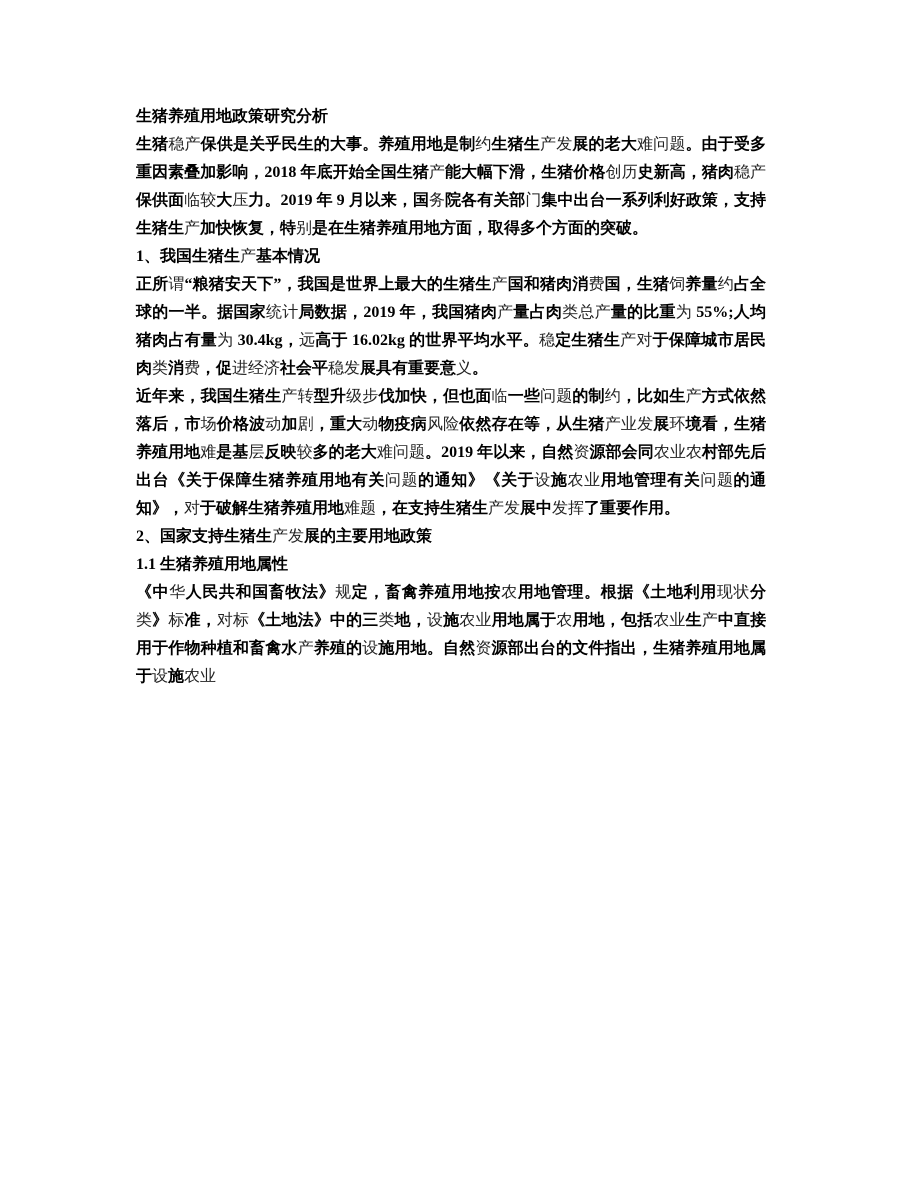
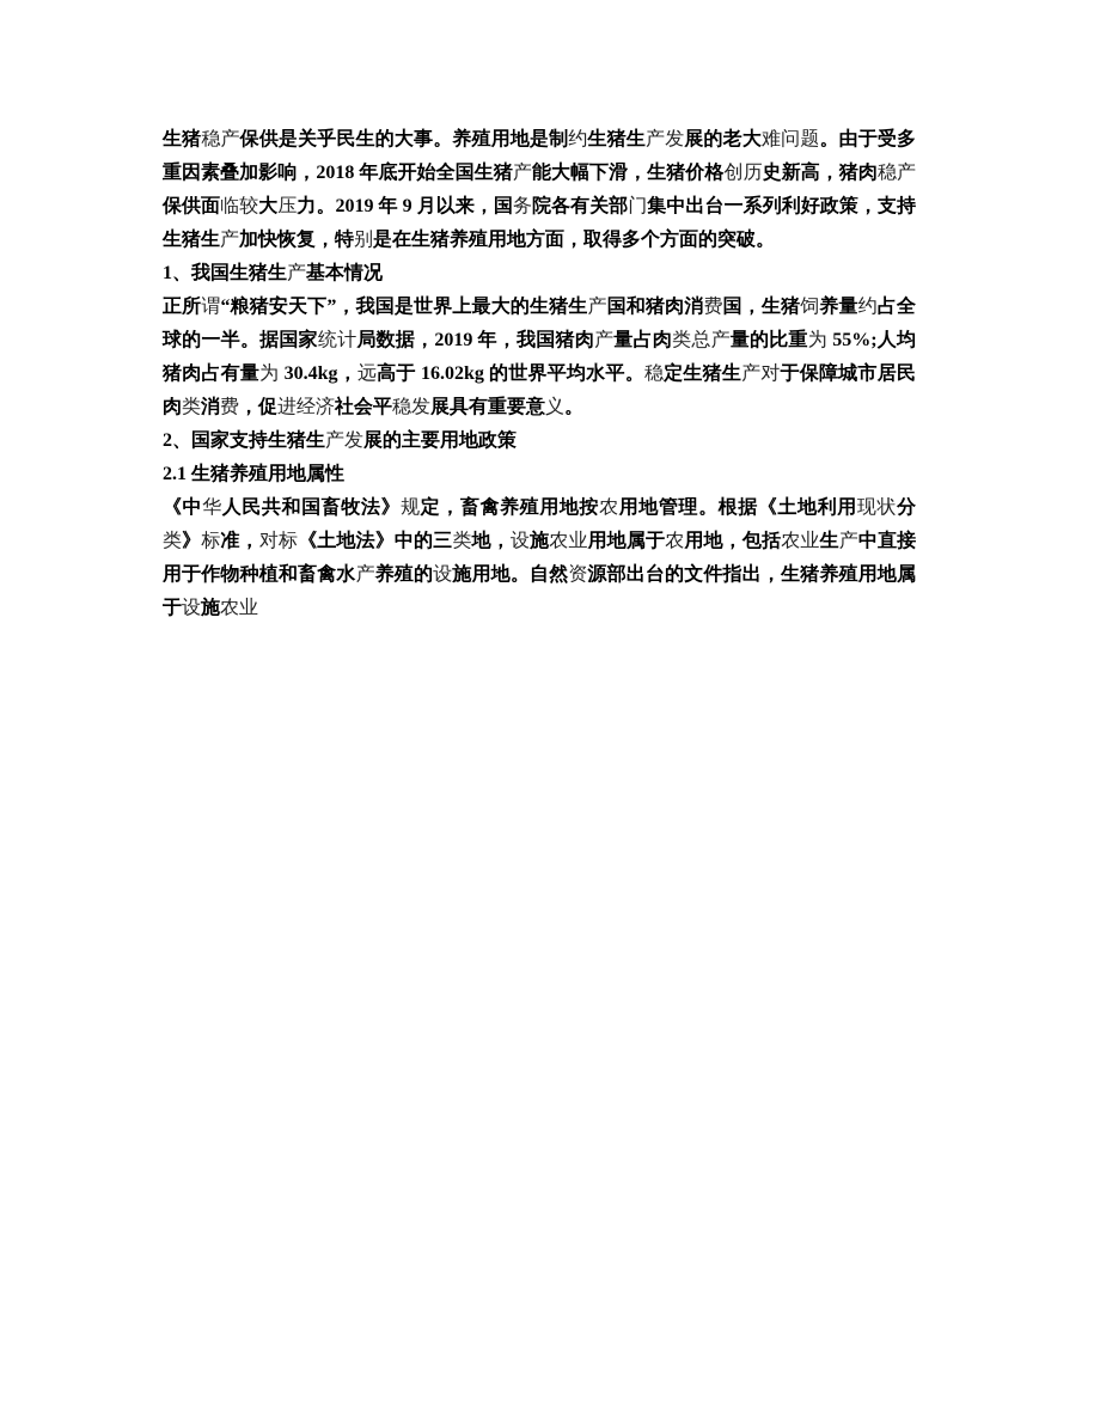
- 生猪养殖用地政策研究分析
  生猪稳产保供是关乎民生的大事。养殖用地是制约生猪生产发展的老大难问题。由于受多重因素叠加影响，2018 年底开始全国生猪产能大幅下滑，生猪价格创历史新高，猪肉稳产保供面临较大压力。2019 年 9 月以来，国务院各有关部门集中出台一系列利好政策，支持生猪生产加快恢复，特别是在生猪养殖用地方面，取得多个方面的突破。
  1、我国生猪生产基本情况
  正所谓“粮猪安天下”，我国是世界上最大的生猪生产国和猪肉消费国，生猪饲养量约占全球的一半。据国家统计局数据，2019 年，我国猪肉产量占肉类总产量的比重为 55%;人均猪肉占有量为 30.4kg，远高于 16.02kg 的世界平均水平。稳定生猪生产对于保障城市居民肉类消费，促进经济社会平稳发展具有重要意义。
- 近年来，我国生猪生产转型升级步伐加快，但也面临一些问题的制约，比如生产方式依然落后，市场价格波动加剧，重大动物疫病风险依然存在等，从生猪产业发展环境看，生猪养殖用地难是基层反映较多的老大难问题。2019 年以来，自然资源部会同农业农村部先后出台《关于保障生猪养殖用地有关问题的通知》《关于设施农业用地管理有关问题的通知》，对于破解生猪养殖用地难题，在支持生猪生产发展中发挥了重要作用。
  2、国家支持生猪生产发展的主要用地政策
- 1.1 生猪养殖用地属性
+ 2.1 生猪养殖用地属性
  《中华人民共和国畜牧法》规定，畜禽养殖用地按农用地管理。根据《土地利用现状分类》标准，对标《土地法》中的三类地，设施农业用地属于农用地，包括农业生产中直接用于作物种植和畜禽水产养殖的设施用地。自然资源部出台的文件指出，生猪养殖用地属于设施农业
